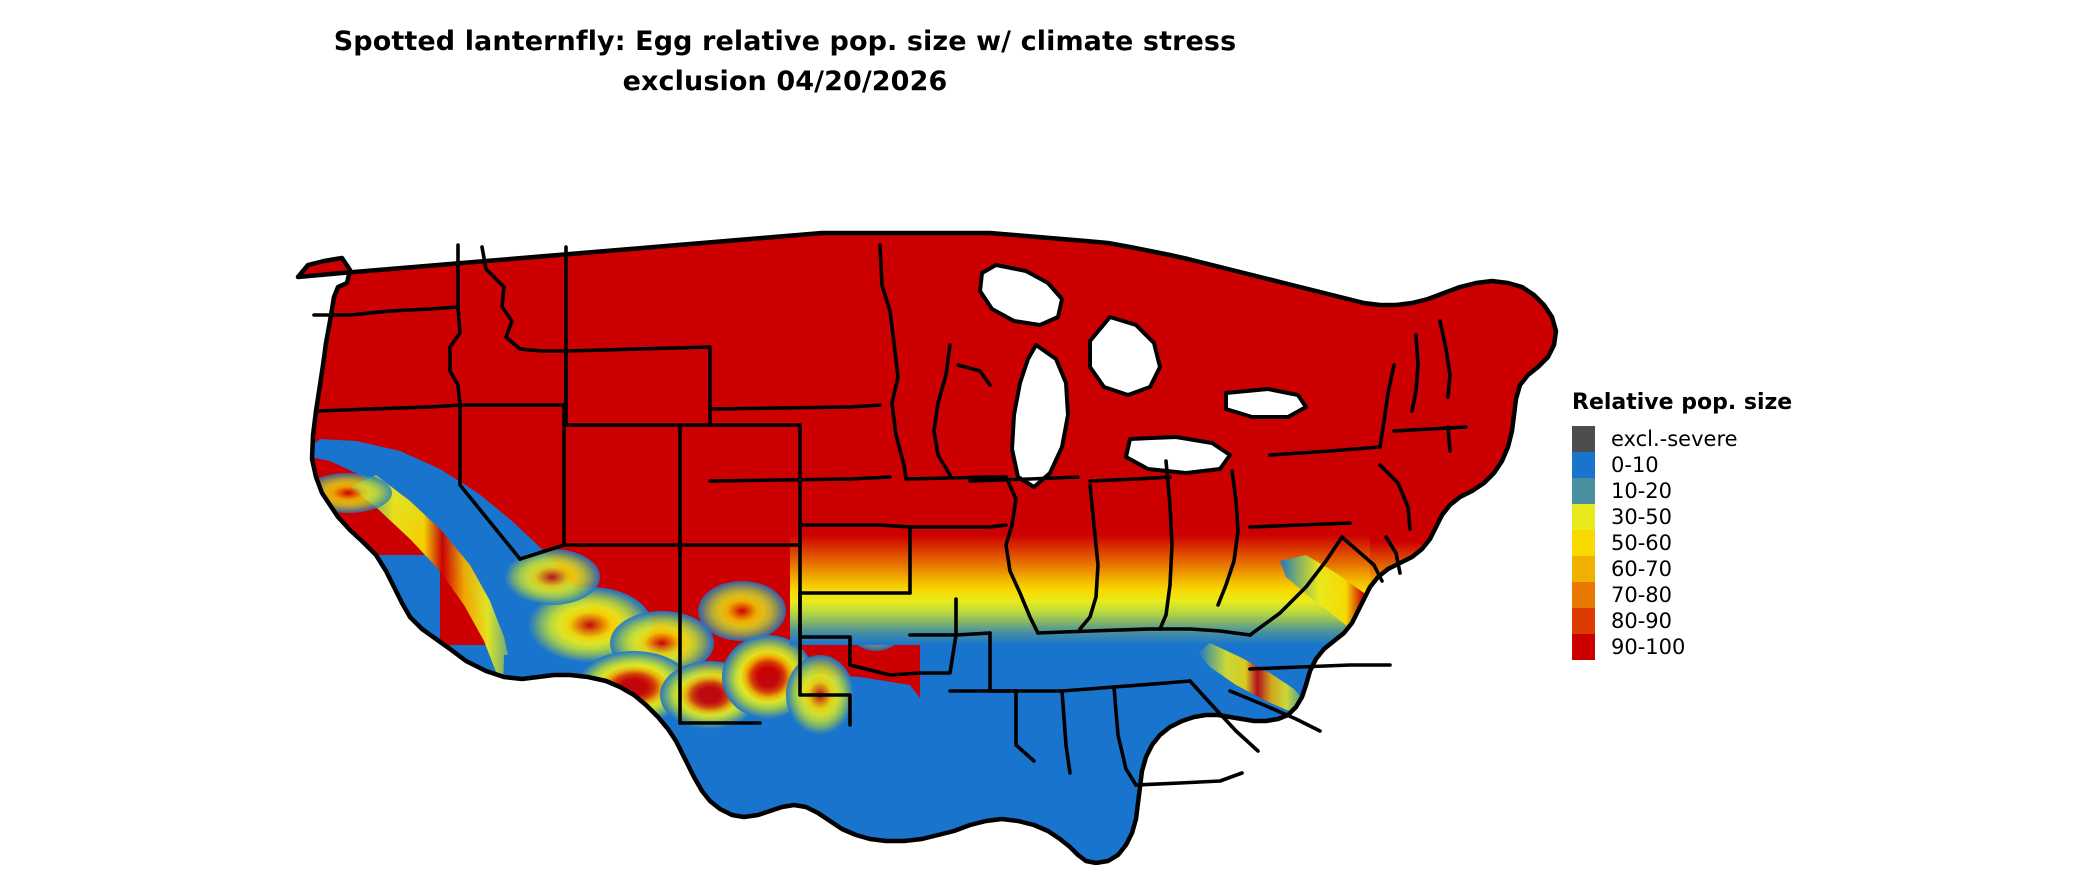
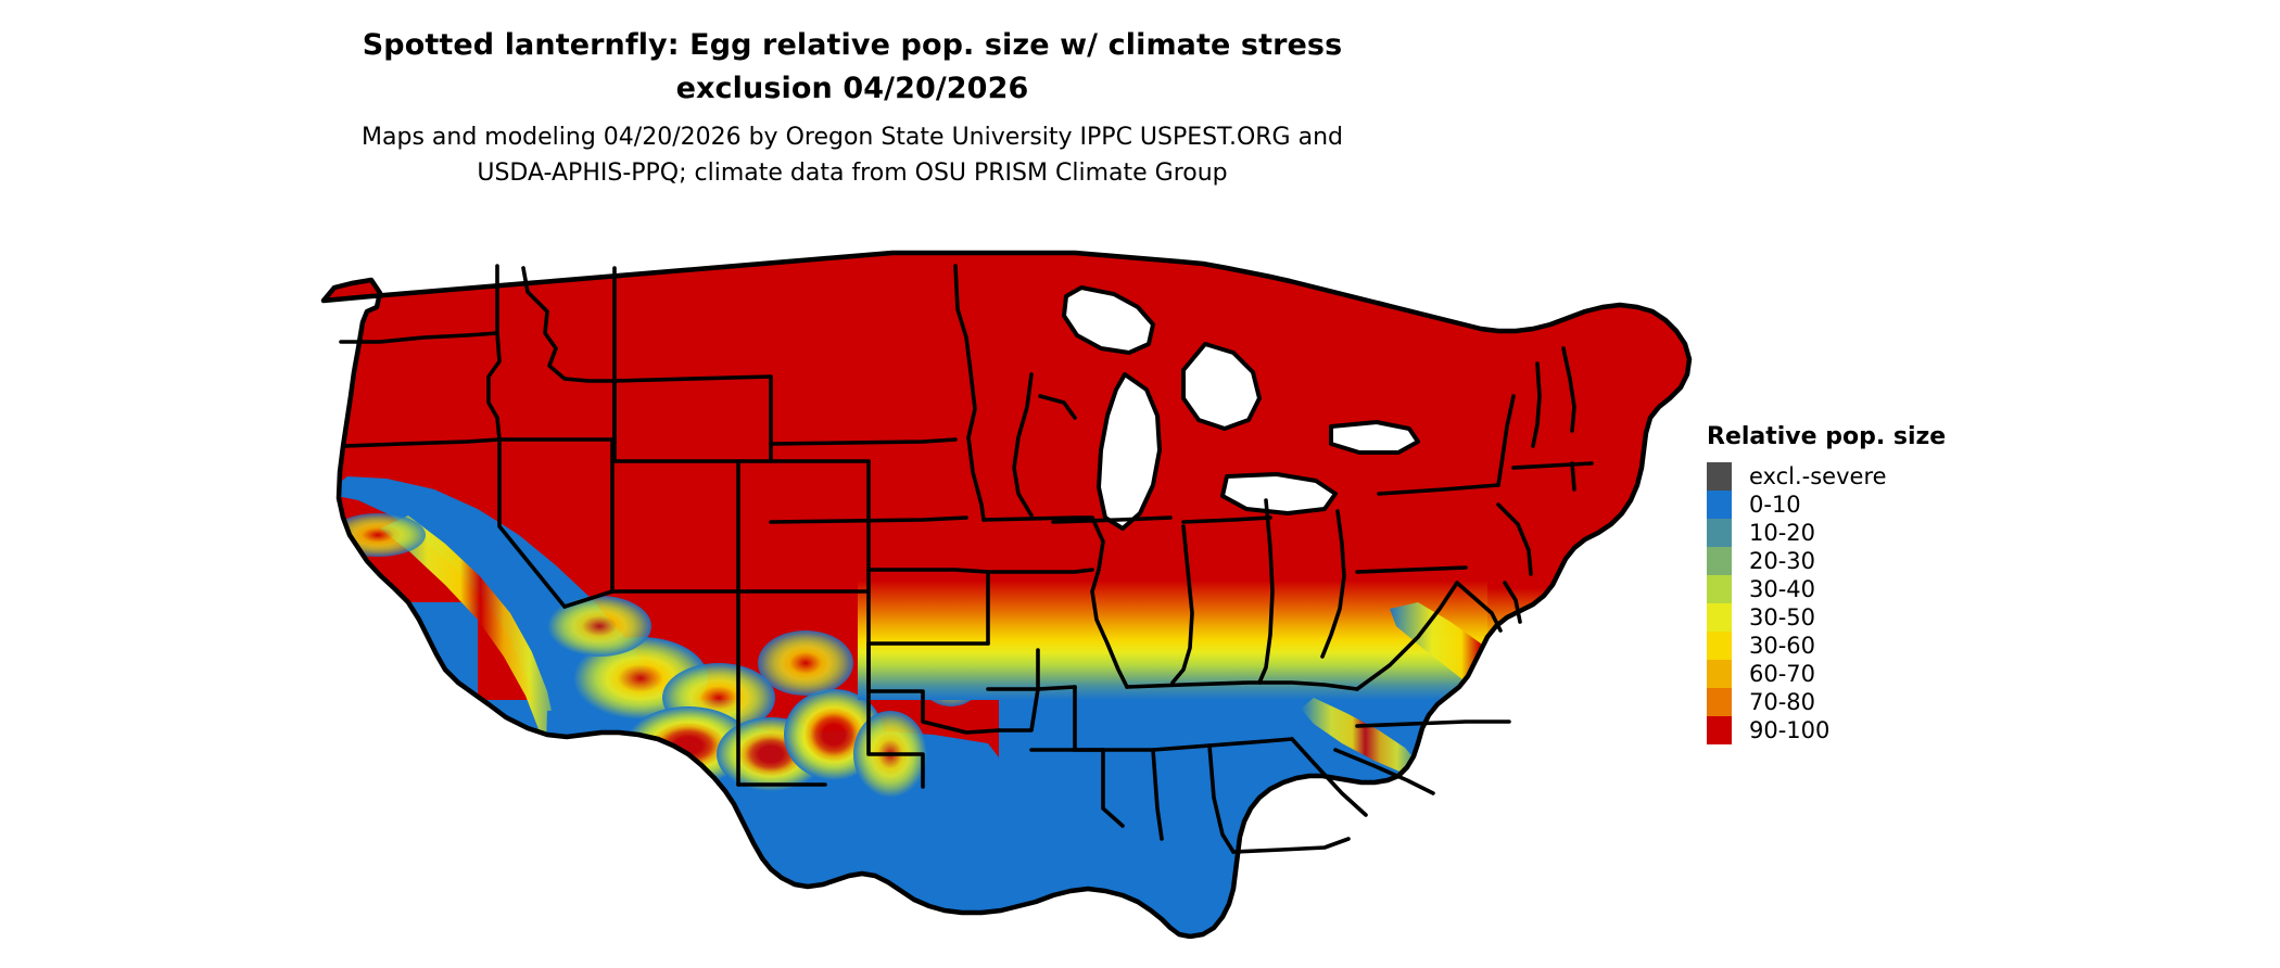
  Spotted lanternfly: Egg relative pop. size w/ climate stress
  exclusion 04/20/2026
+ Maps and modeling 04/20/2026 by Oregon State University IPPC USPEST.ORG and
+ USDA-APHIS-PPQ; climate data from OSU PRISM Climate Group
  Relative pop. size
  excl.-severe
  0-10
  10-20
+ 20-30
+ 30-40
  30-50
- 50-60
+ 30-60
  60-70
  70-80
- 80-90
  90-100
